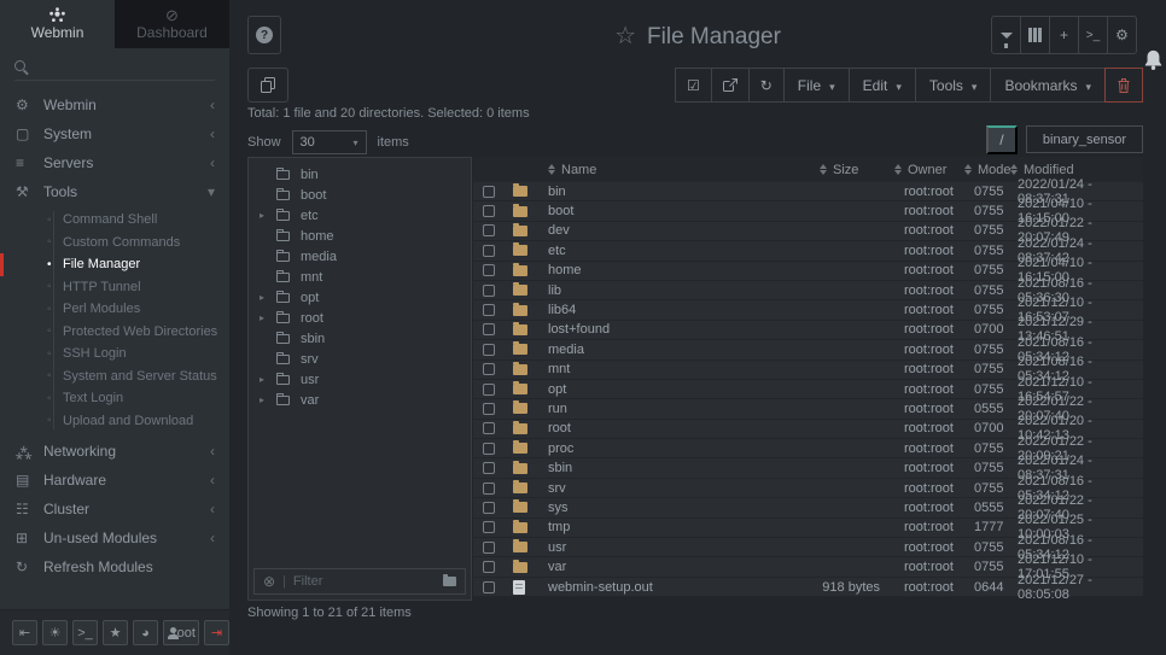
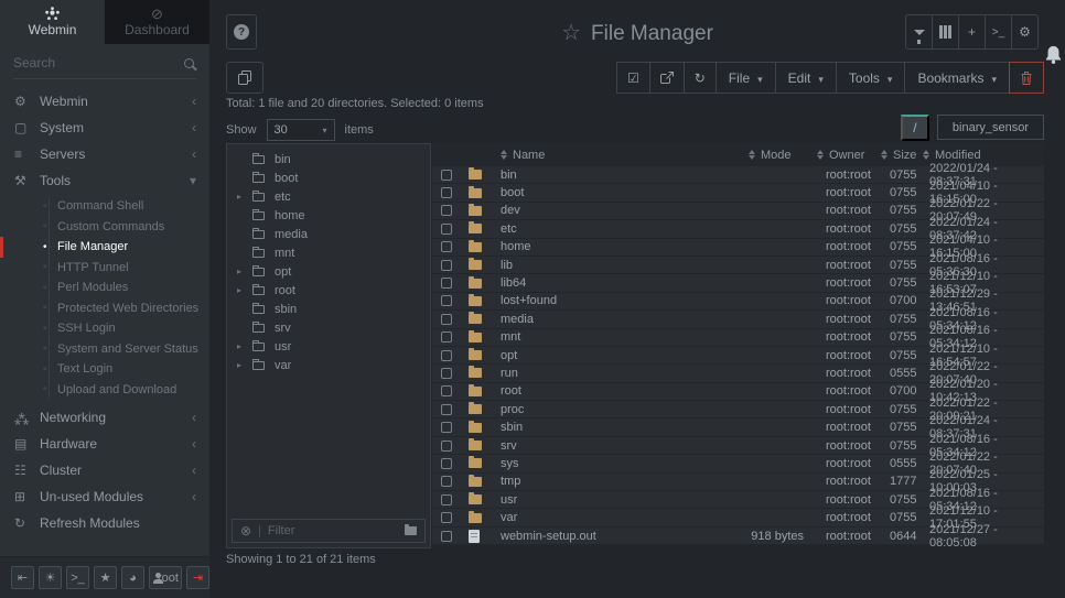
  Webmin
  ⊘
  Dashboard
+ Search
  ⚙
  Webmin
  ‹
  ▢
  System
  ‹
  ≡
  Servers
  ‹
  ⚒
  Tools
  ▾
  ◦
  Command Shell
  ◦
  Custom Commands
  •
  File Manager
  ◦
  HTTP Tunnel
  ◦
  Perl Modules
  ◦
  Protected Web Directories
  ◦
  SSH Login
  ◦
  System and Server Status
  ◦
  Text Login
  ◦
  Upload and Download
  ⁂
  Networking
  ‹
  ▤
  Hardware
  ‹
  ☷
  Cluster
  ‹
  ⊞
  Un-used Modules
  ‹
  ↻
  Refresh Modules
  ⇤
  ☀
  >_
  ★
  ◕
  root
  ⇥
  ?
  ☆ File Manager
  +
  >_
  ⚙
  ☑
  ↻
  File
  Edit
  Tools
  Bookmarks
  Total: 1 file and 20 directories. Selected: 0 items
  Show
  30
  items
  /
  binary_sensor
  bin
  boot
  ▸
  etc
  home
  media
  mnt
  ▸
  opt
  ▸
  root
  sbin
  srv
  ▸
  usr
  ▸
  var
  ⊗
  |
  Filter
  Name
- Size
+ Mode
  Owner
- Mode
+ Size
  Modified
  bin
  root:root
  0755
  2022/01/24 - 08:37:31
  boot
  root:root
  0755
  2021/04/10 - 16:15:00
  dev
  root:root
  0755
  2022/01/22 - 20:07:49
  etc
  root:root
  0755
  2022/01/24 - 08:37:42
  home
  root:root
  0755
  2021/04/10 - 16:15:00
  lib
  root:root
  0755
  2021/08/16 - 05:36:30
  lib64
  root:root
  0755
  2021/12/10 - 16:53:07
  lost+found
  root:root
  0700
  2021/12/29 - 13:46:51
  media
  root:root
  0755
  2021/08/16 - 05:34:12
  mnt
  root:root
  0755
  2021/08/16 - 05:34:12
  opt
  root:root
  0755
  2021/12/10 - 16:54:57
  run
  root:root
  0555
  2022/01/22 - 20:07:40
  root
  root:root
  0700
  2022/01/20 - 10:42:13
  proc
  root:root
  0755
  2022/01/22 - 20:09:21
  sbin
  root:root
  0755
  2022/01/24 - 08:37:31
  srv
  root:root
  0755
  2021/08/16 - 05:34:12
  sys
  root:root
  0555
  2022/01/22 - 20:07:40
  tmp
  root:root
  1777
  2022/01/25 - 10:00:03
  usr
  root:root
  0755
  2021/08/16 - 05:34:12
  var
  root:root
  0755
  2021/12/10 - 17:01:55
  webmin-setup.out
  918 bytes
  root:root
  0644
  2021/12/27 - 08:05:08
  Showing 1 to 21 of 21 items
